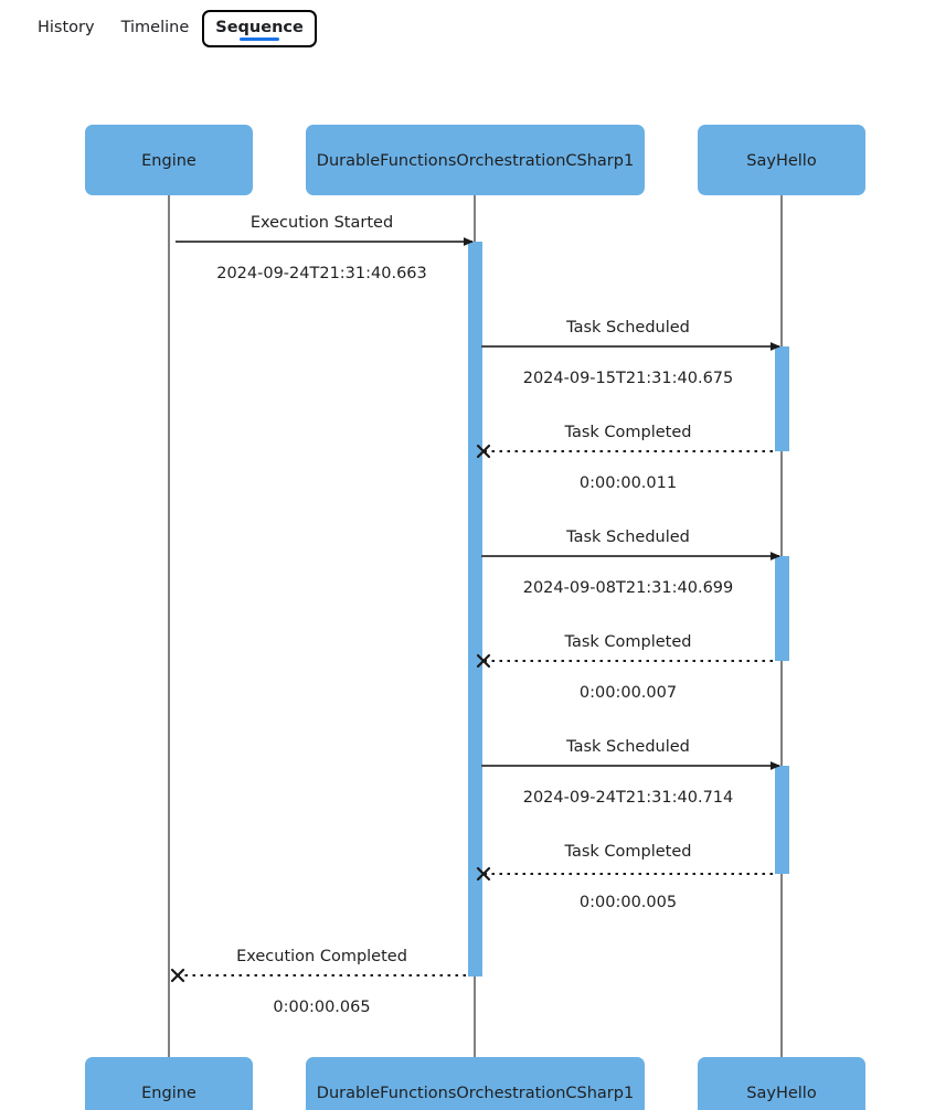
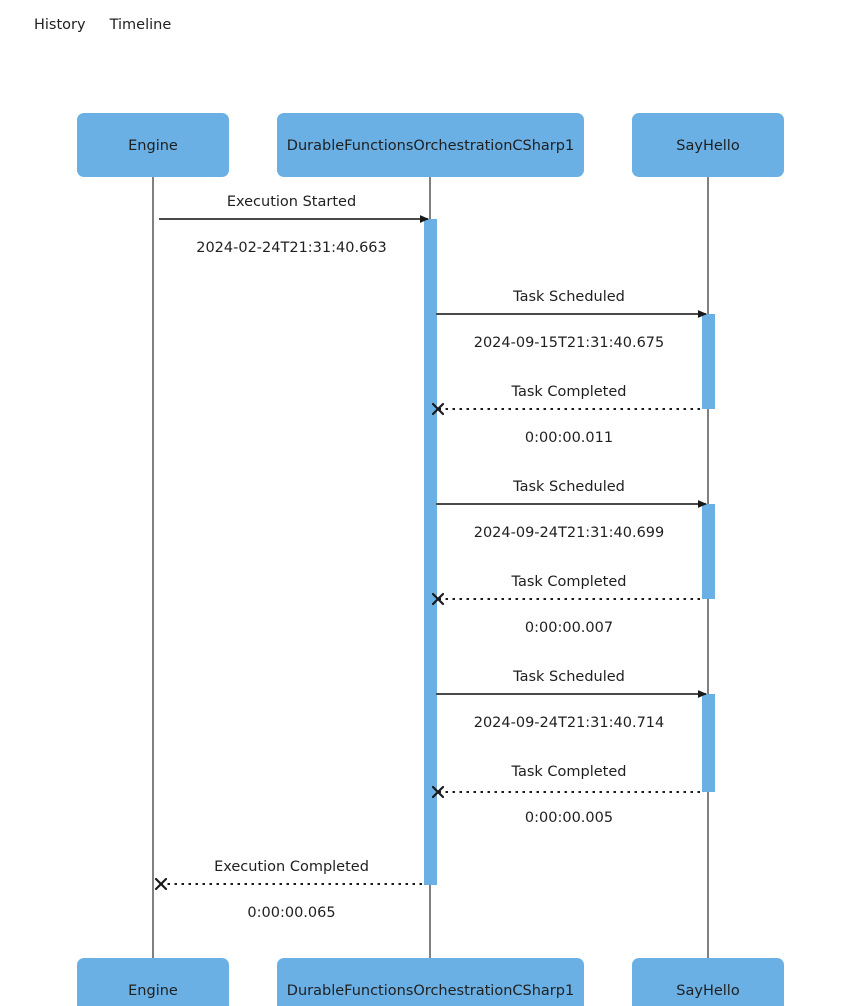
  History
  Timeline
- Sequence
  Execution Started
- 2024-09-24T21:31:40.663
+ 2024-02-24T21:31:40.663
  Task Scheduled
  2024-09-15T21:31:40.675
  Task Completed
  0:00:00.011
  Task Scheduled
- 2024-09-08T21:31:40.699
+ 2024-09-24T21:31:40.699
  Task Completed
  0:00:00.007
  Task Scheduled
  2024-09-24T21:31:40.714
  Task Completed
  0:00:00.005
  Execution Completed
  0:00:00.065
  Engine
  Engine
  DurableFunctionsOrchestrationCSharp1
  DurableFunctionsOrchestrationCSharp1
  SayHello
  SayHello
